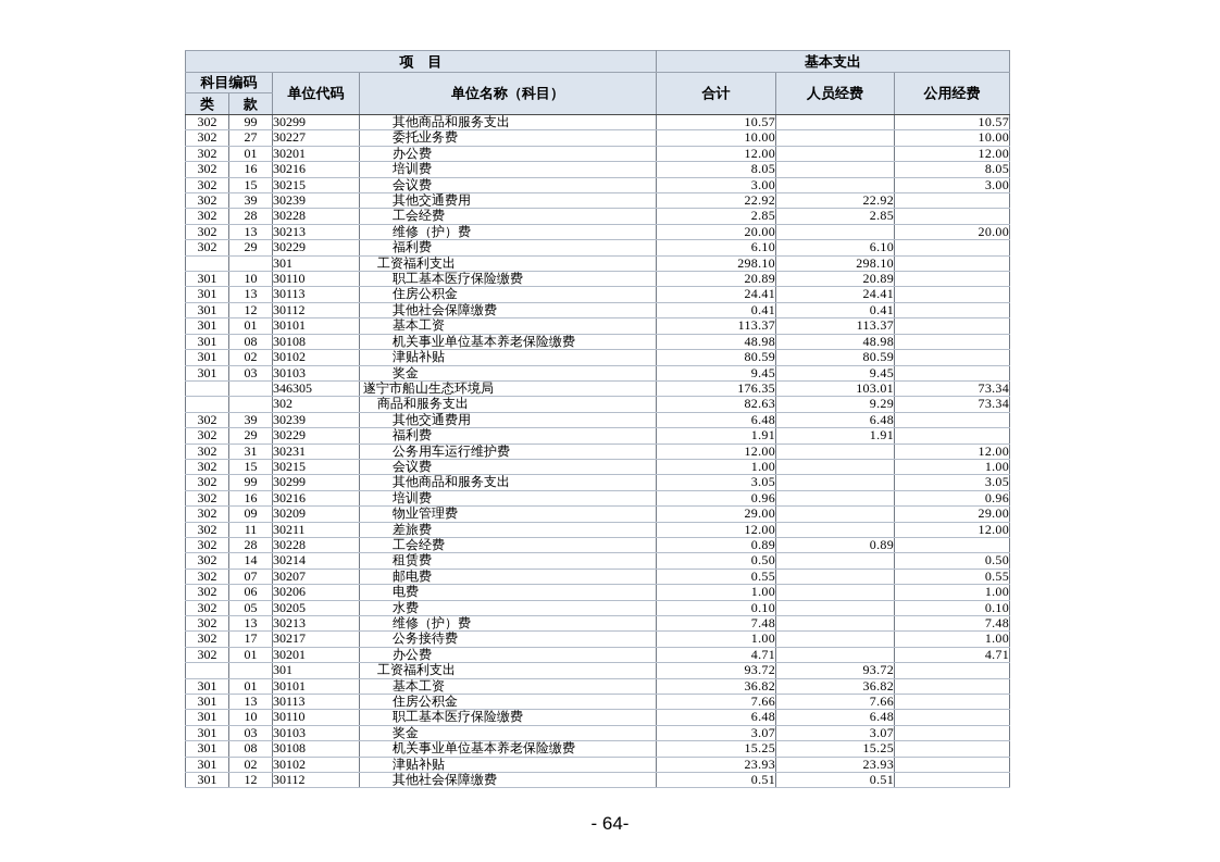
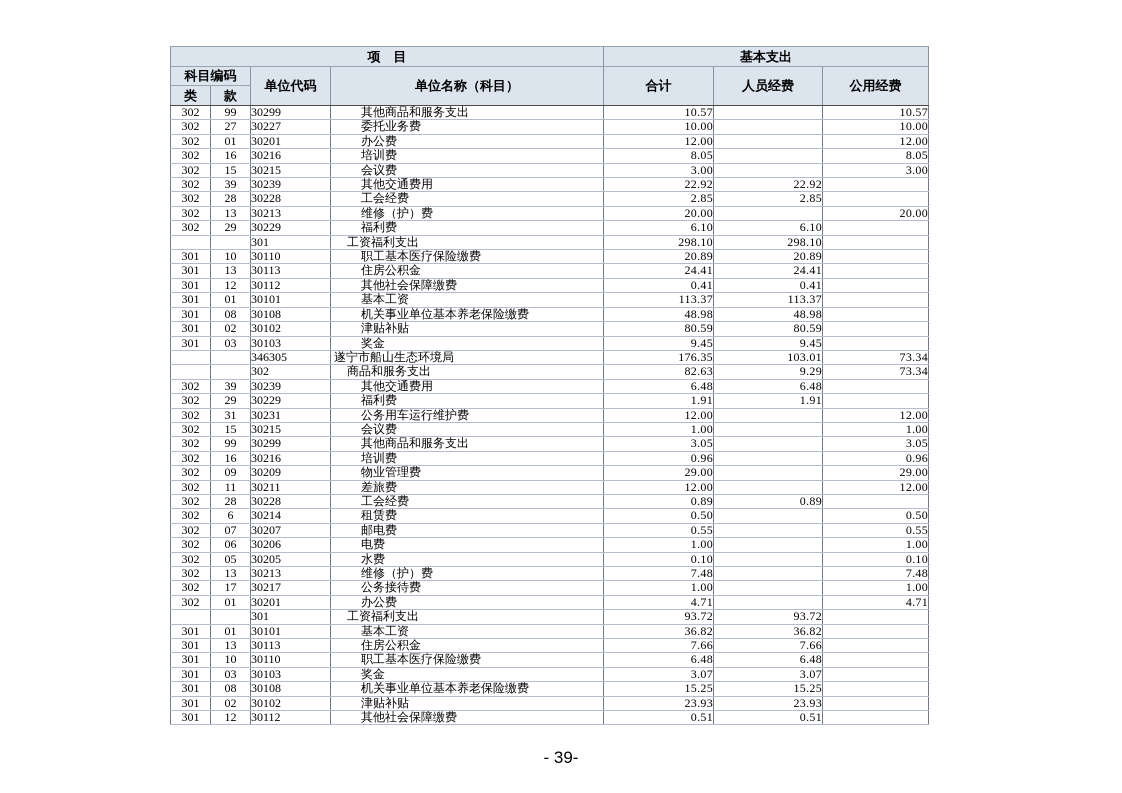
  项 目	基本支出
  科目编码	单位代码	单位名称（科目）	合计	人员经费	公用经费
  类	款
  302	99	30299	其他商品和服务支出	10.57		10.57
  302	27	30227	委托业务费	10.00		10.00
  302	01	30201	办公费	12.00		12.00
  302	16	30216	培训费	8.05		8.05
  302	15	30215	会议费	3.00		3.00
  302	39	30239	其他交通费用	22.92	22.92
  302	28	30228	工会经费	2.85	2.85
  302	13	30213	维修（护）费	20.00		20.00
  302	29	30229	福利费	6.10	6.10
  		301	工资福利支出	298.10	298.10
  301	10	30110	职工基本医疗保险缴费	20.89	20.89
  301	13	30113	住房公积金	24.41	24.41
  301	12	30112	其他社会保障缴费	0.41	0.41
  301	01	30101	基本工资	113.37	113.37
  301	08	30108	机关事业单位基本养老保险缴费	48.98	48.98
  301	02	30102	津贴补贴	80.59	80.59
  301	03	30103	奖金	9.45	9.45
  		346305	遂宁市船山生态环境局	176.35	103.01	73.34
  		302	商品和服务支出	82.63	9.29	73.34
  302	39	30239	其他交通费用	6.48	6.48
  302	29	30229	福利费	1.91	1.91
  302	31	30231	公务用车运行维护费	12.00		12.00
  302	15	30215	会议费	1.00		1.00
  302	99	30299	其他商品和服务支出	3.05		3.05
  302	16	30216	培训费	0.96		0.96
  302	09	30209	物业管理费	29.00		29.00
  302	11	30211	差旅费	12.00		12.00
  302	28	30228	工会经费	0.89	0.89
- 302	14	30214	租赁费	0.50		0.50
+ 302	6	30214	租赁费	0.50		0.50
  302	07	30207	邮电费	0.55		0.55
  302	06	30206	电费	1.00		1.00
  302	05	30205	水费	0.10		0.10
  302	13	30213	维修（护）费	7.48		7.48
  302	17	30217	公务接待费	1.00		1.00
  302	01	30201	办公费	4.71		4.71
  		301	工资福利支出	93.72	93.72
  301	01	30101	基本工资	36.82	36.82
  301	13	30113	住房公积金	7.66	7.66
  301	10	30110	职工基本医疗保险缴费	6.48	6.48
  301	03	30103	奖金	3.07	3.07
  301	08	30108	机关事业单位基本养老保险缴费	15.25	15.25
  301	02	30102	津贴补贴	23.93	23.93
  301	12	30112	其他社会保障缴费	0.51	0.51
- - 64-
+ - 39-
